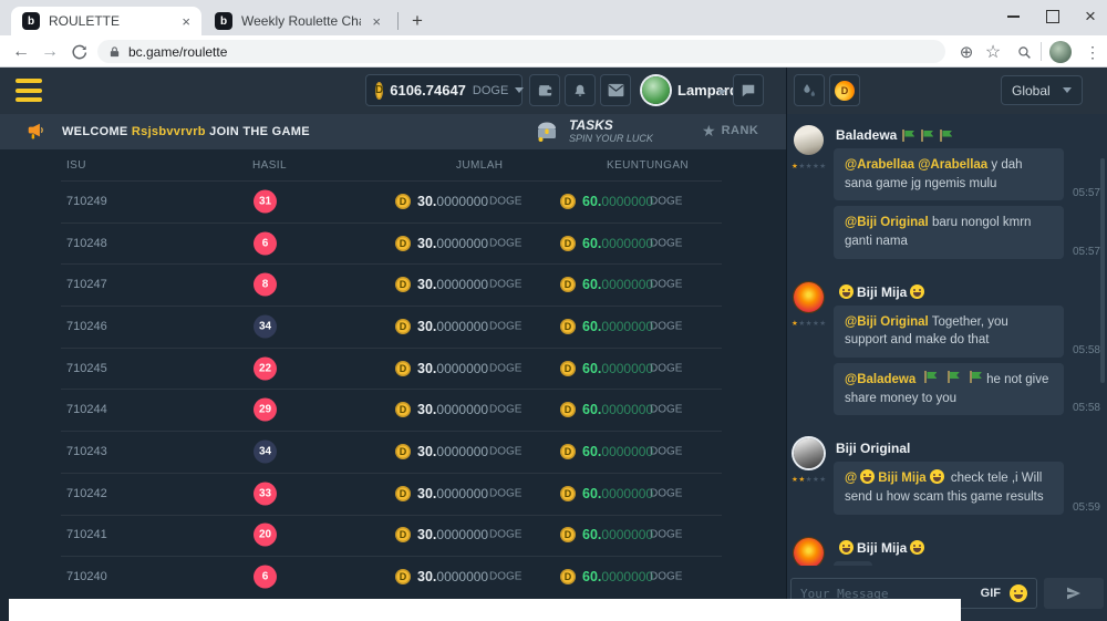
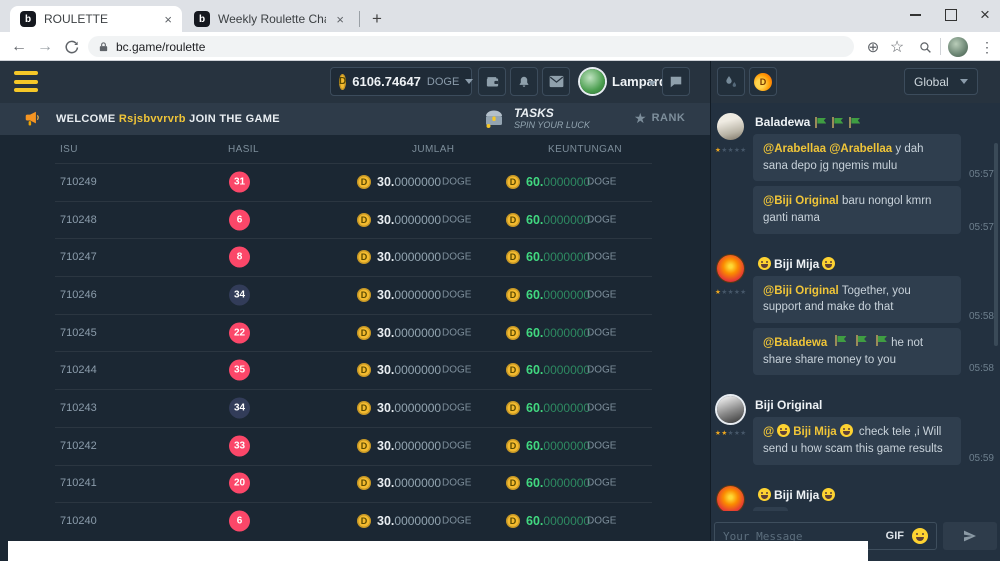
  ROULETTE
  bc.game/roulette
  6106.74647
  DOGE
  Lampar
  WELCOME Rsjsbvvrvrb JOIN THE GAME
  TASKS
  SPIN YOUR LUCK
  RANK
  ISU
  HASIL
  JUMLAH
  KEUNTUNGAN
  710249
  31
  30.0000000
  DOGE
  60.0000000
  DOGE
  710248
  6
  30.0000000
  DOGE
  60.0000000
  DOGE
  710247
  8
  30.0000000
  DOGE
  60.0000000
  DOGE
  710246
  34
  30.0000000
  DOGE
  60.0000000
  DOGE
  710245
  22
  30.0000000
  DOGE
  60.0000000
  DOGE
  710244
- 29
+ 35
  30.0000000
  DOGE
  60.0000000
  DOGE
  710243
  34
  30.0000000
  DOGE
  60.0000000
  DOGE
  710242
  33
  30.0000000
  DOGE
  60.0000000
  DOGE
  710241
  20
  30.0000000
  DOGE
  60.0000000
  DOGE
  710240
  6
  30.0000000
  DOGE
  60.0000000
  DOGE
  Global
  Baladewa
- @Arabellaa @Arabellaa y dah sana game jg ngemis mulu
+ @Arabellaa @Arabellaa y dah sana depo jg ngemis mulu
  05:57
  @Biji Original baru nongol kmrn ganti nama
  05:57
  Biji Mija
  @Biji Original Together, you support and make do that
  05:58
- @Baladewa he not give share money to you
+ @Baladewa he not share share money to you
  05:58
  Biji Original
  @ Biji Mija check tele ,i Will send u how scam this game results
  05:59
  Biji Mija
  Your Message
  GIF
